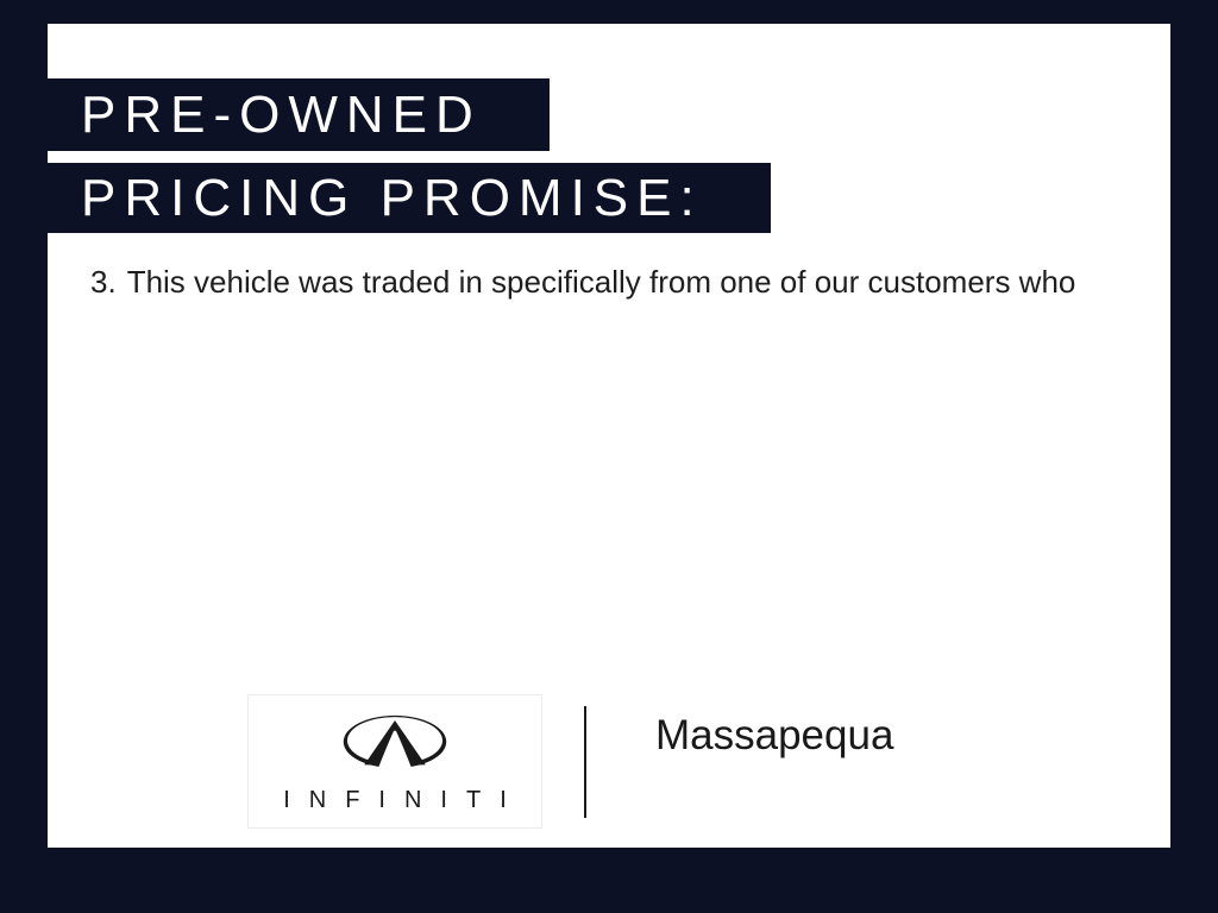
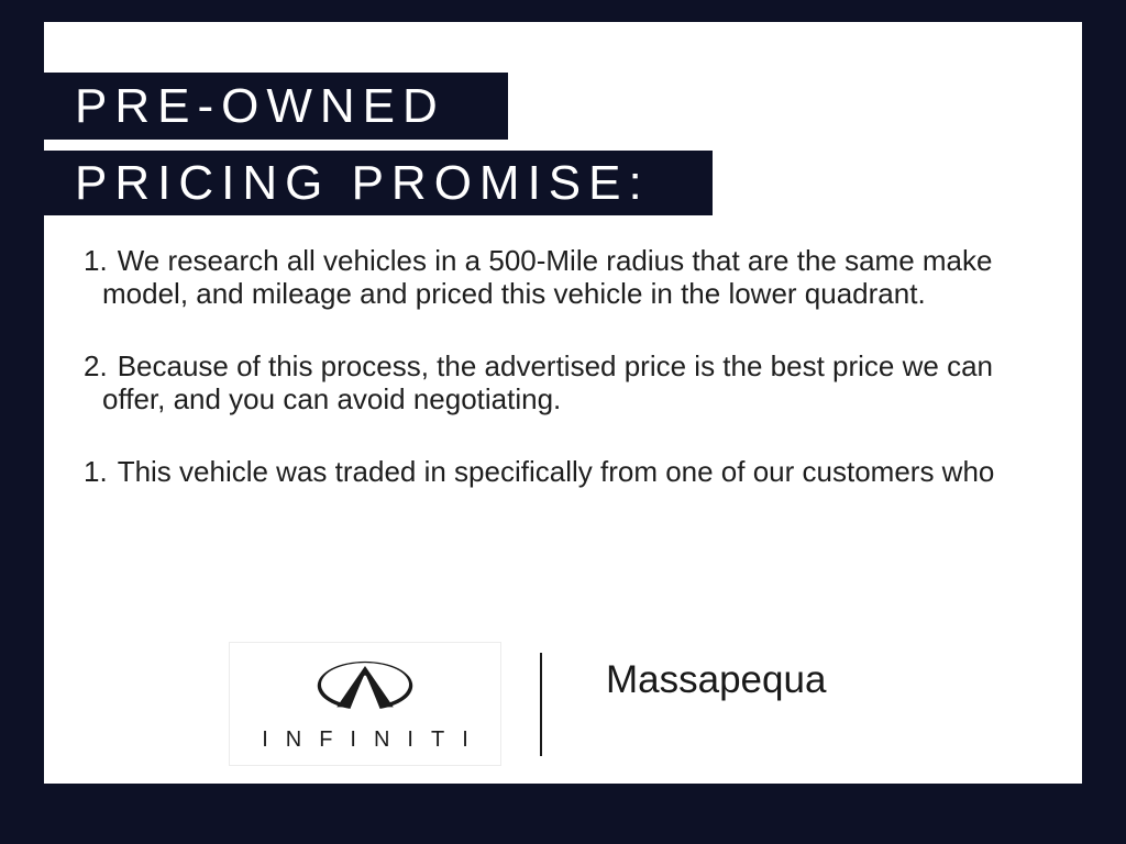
  PRE-OWNED
  PRICING PROMISE:
+ 1. We research all vehicles in a 500-Mile radius that are the same make
+ model, and mileage and priced this vehicle in the lower quadrant.
+ 2. Because of this process, the advertised price is the best price we can
+ offer, and you can avoid negotiating.
- 3. This vehicle was traded in specifically from one of our customers who
+ 1. This vehicle was traded in specifically from one of our customers who
  INFINITI
  Massapequa
